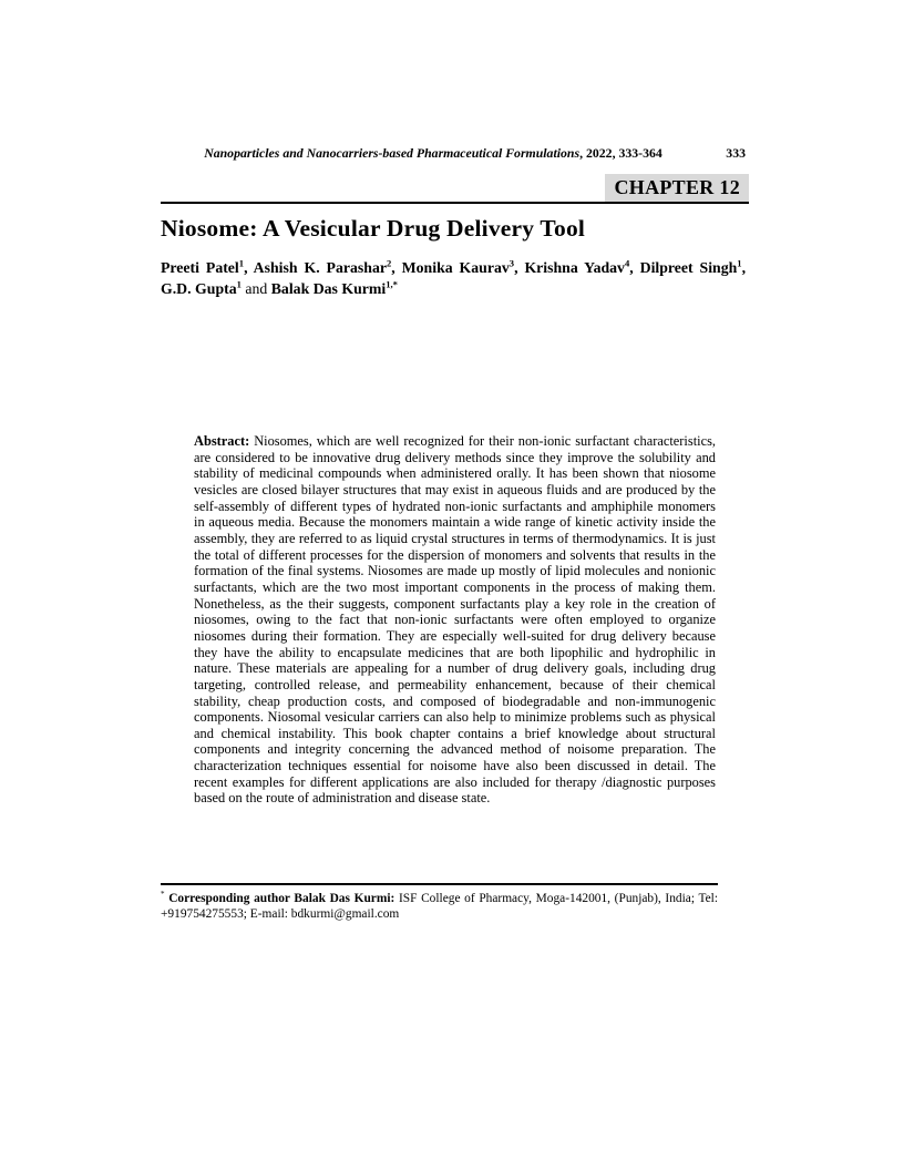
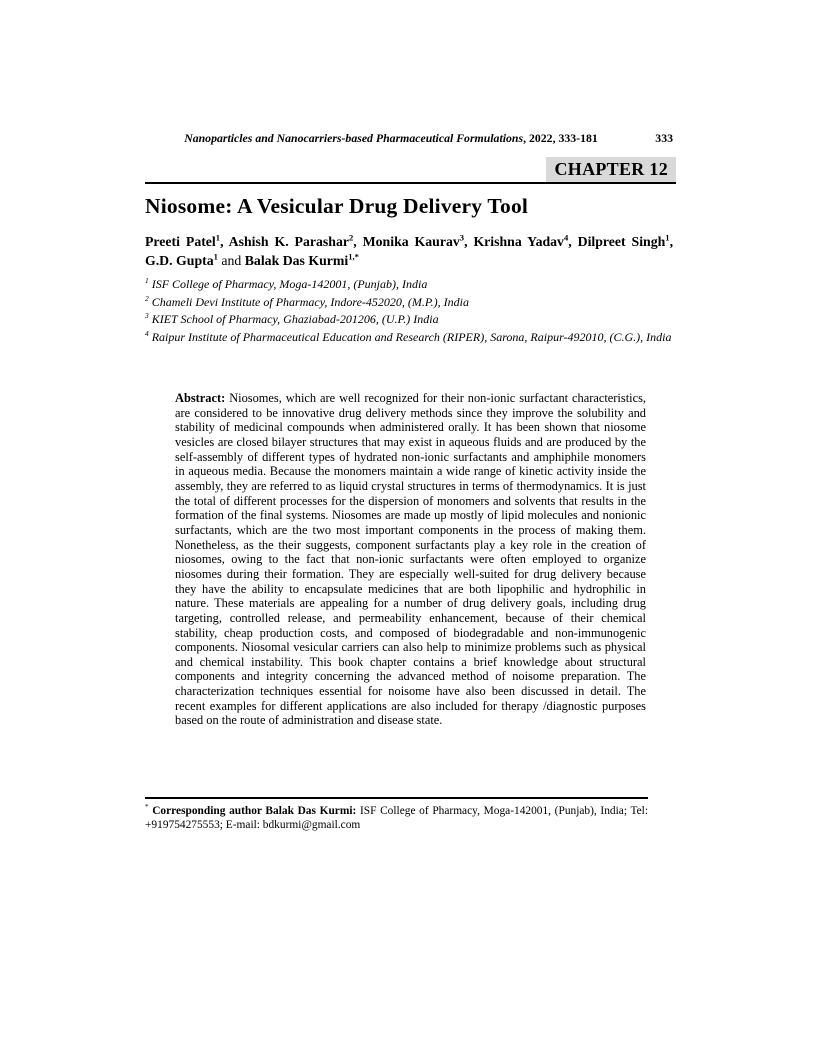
- Nanoparticles and Nanocarriers-based Pharmaceutical Formulations, 2022, 333-364
+ Nanoparticles and Nanocarriers-based Pharmaceutical Formulations, 2022, 333-181
  333
  CHAPTER 12
  Niosome: A Vesicular Drug Delivery Tool
  Preeti Patel1, Ashish K. Parashar2, Monika Kaurav3, Krishna Yadav4, Dilpreet Singh1, G.D. Gupta1 and Balak Das Kurmi1,*
+ 1 ISF College of Pharmacy, Moga-142001, (Punjab), India
+ 2 Chameli Devi Institute of Pharmacy, Indore-452020, (M.P.), India
+ 3 KIET School of Pharmacy, Ghaziabad-201206, (U.P.) India
+ 4 Raipur Institute of Pharmaceutical Education and Research (RIPER), Sarona, Raipur-492010, (C.G.), India
  Abstract: Niosomes, which are well recognized for their non-ionic surfactant characteristics, are considered to be innovative drug delivery methods since they improve the solubility and stability of medicinal compounds when administered orally. It has been shown that niosome vesicles are closed bilayer structures that may exist in aqueous fluids and are produced by the self-assembly of different types of hydrated non-ionic surfactants and amphiphile monomers in aqueous media. Because the monomers maintain a wide range of kinetic activity inside the assembly, they are referred to as liquid crystal structures in terms of thermodynamics. It is just the total of different processes for the dispersion of monomers and solvents that results in the formation of the final systems. Niosomes are made up mostly of lipid molecules and nonionic surfactants, which are the two most important components in the process of making them. Nonetheless, as the their suggests, component surfactants play a key role in the creation of niosomes, owing to the fact that non-ionic surfactants were often employed to organize niosomes during their formation. They are especially well-suited for drug delivery because they have the ability to encapsulate medicines that are both lipophilic and hydrophilic in nature. These materials are appealing for a number of drug delivery goals, including drug targeting, controlled release, and permeability enhancement, because of their chemical stability, cheap production costs, and composed of biodegradable and non-immunogenic components. Niosomal vesicular carriers can also help to minimize problems such as physical and chemical instability. This book chapter contains a brief knowledge about structural components and integrity concerning the advanced method of noisome preparation. The characterization techniques essential for noisome have also been discussed in detail. The recent examples for different applications are also included for therapy /diagnostic purposes based on the route of administration and disease state.
  * Corresponding author Balak Das Kurmi: ISF College of Pharmacy, Moga-142001, (Punjab), India; Tel: +919754275553; E-mail: bdkurmi@gmail.com
